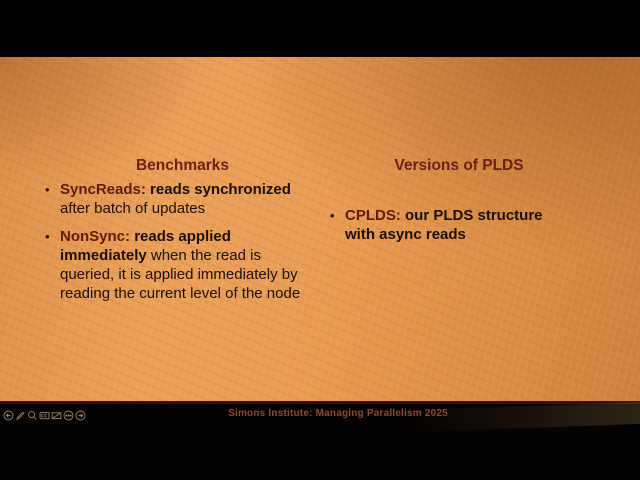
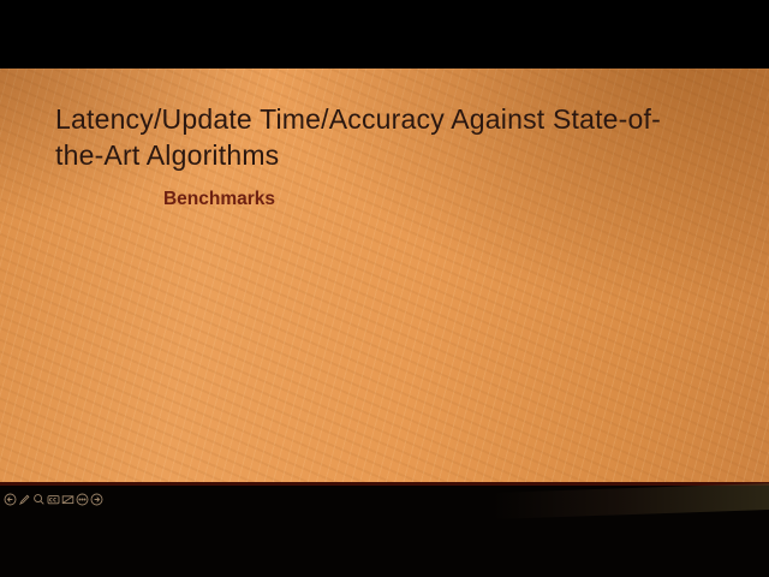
+ Latency/Update Time/Accuracy Against State-of-
+ the-Art Algorithms
  Benchmarks
- SyncReads: reads synchronized after batch of updates
- NonSync: reads applied immediately when the read is queried, it is applied immediately by reading the current level of the node
- Versions of PLDS
- CPLDS: our PLDS structure with async reads
- Simons Institute: Managing Parallelism 2025
